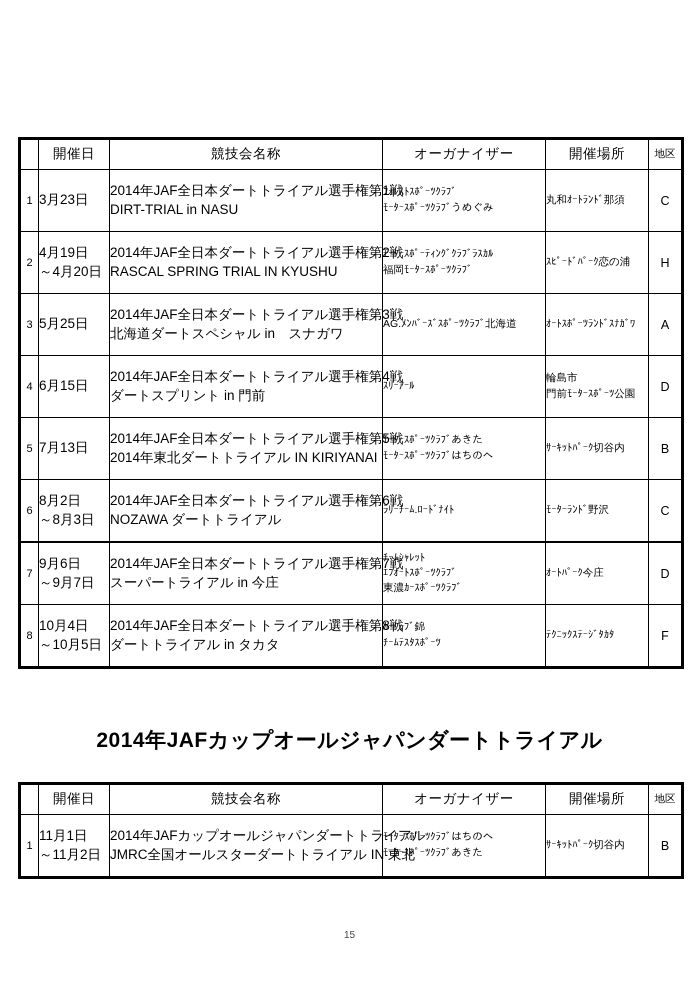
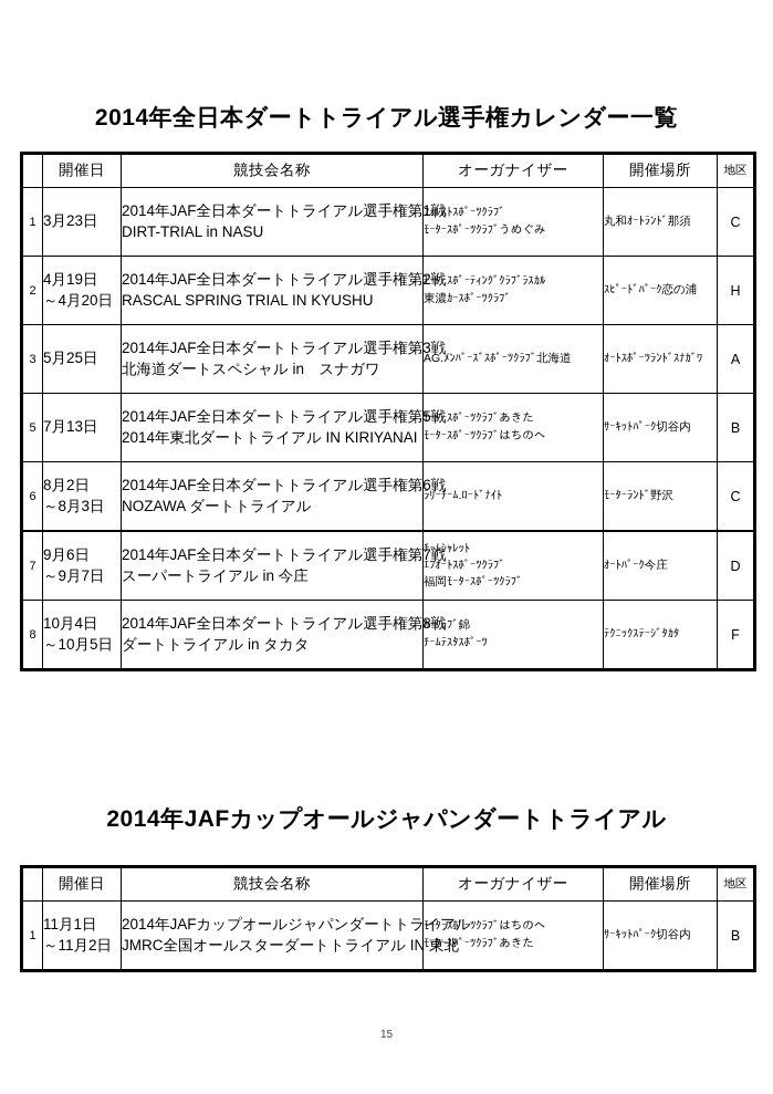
+ 2014年全日本ダートトライアル選手権カレンダー一覧
  	開催日	競技会名称	オーガナイザー	開催場所	地区
  1	3月23日	2014年JAF全日本ダートトライアル選手権第DIRT-TRIAL in NASU	ﾌｫﾚｽﾄｽﾎﾟｰﾂｸﾗﾌﾞﾓｰﾀｰｽﾎﾟｰﾂｸﾗﾌﾞうめぐみ	丸和ｵｰﾄﾗﾝﾄﾞ那須	C
- 2	4月19日～4月20日	2014年JAF全日本ダートトライアル選手権第RASCAL SPRING TRIAL IN KYUSHU	ﾓｰﾀｰｽﾎﾟｰﾃｨﾝｸﾞｸﾗﾌﾞﾗｽｶﾙ福岡ﾓｰﾀｰｽﾎﾟｰﾂｸﾗﾌﾞ	ｽﾋﾟｰﾄﾞﾊﾟｰｸ恋の浦	H
+ 2	4月19日～4月20日	2014年JAF全日本ダートトライアル選手権第RASCAL SPRING TRIAL IN KYUSHU	ﾓｰﾀｰｽﾎﾟｰﾃｨﾝｸﾞｸﾗﾌﾞﾗｽｶﾙ東濃ｶｰｽﾎﾟｰﾂｸﾗﾌﾞ	ｽﾋﾟｰﾄﾞﾊﾟｰｸ恋の浦	H
  3	5月25日	2014年JAF全日本ダートトライアル選手権第3戦北海道ダートスペシャル in スナガワ	AG.ﾒﾝﾊﾞｰｽﾞｽﾎﾟｰﾂｸﾗﾌﾞ北海道	ｵｰﾄｽﾎﾟｰﾂﾗﾝﾄﾞｽﾅｶﾞﾜ	A
- 4	6月15日	2014年JAF全日本ダートトライアル選手権第4戦ダートスプリント in 門前	ｽﾘｰｱｰﾙ	輪島市門前ﾓｰﾀｰｽﾎﾟｰﾂ公園	D
  5	7月13日	2014年JAF全日本ダートトライアル選手権第2014年東北ダートトライアル IN KIRIYANAI	ﾓｰﾀｰｽﾎﾟｰﾂｸﾗﾌﾞあきたﾓｰﾀｰｽﾎﾟｰﾂｸﾗﾌﾞはちのへ	ｻｰｷｯﾄﾊﾟｰｸ切谷内	B
  6	8月2日～8月3日	2014年JAF全日本ダートトライアル選手権第6戦NOZAWA ダートトライアル	ﾗﾘｰﾁｰﾑ.ﾛｰﾄﾞﾅｲﾄ	ﾓｰﾀｰﾗﾝﾄﾞ野沢	C
- 7	9月6日～9月7日	2014年JAF全日本ダートトライアル選手権第スーパートライアル in 今庄	ﾁｰﾑｼｬﾚｯﾄｴﾌｵｰﾄｽﾎﾟｰﾂｸﾗﾌﾞ東濃ｶｰｽﾎﾟｰﾂｸﾗﾌﾞ	ｵｰﾄﾊﾟｰｸ今庄	D
+ 7	9月6日～9月7日	2014年JAF全日本ダートトライアル選手権第スーパートライアル in 今庄	ﾁｰﾑｼｬﾚｯﾄｴﾌｵｰﾄｽﾎﾟｰﾂｸﾗﾌﾞ福岡ﾓｰﾀｰｽﾎﾟｰﾂｸﾗﾌﾞ	ｵｰﾄﾊﾟｰｸ今庄	D
  8	10月4日～10月5日	2014年JAF全日本ダートトライアル選手権第ダートトライアル in タカタ	ｶｰｸﾗﾌﾞ錦ﾁｰﾑﾃｽﾀｽﾎﾟｰﾂ	ﾃｸﾆｯｸｽﾃｰｼﾞﾀｶﾀ	F
  2014年JAFカップオールジャパンダートトライアル
  	開催日	競技会名称	オーガナイザー	開催場所	地区
  1	11月1日～11月2日	2014年JAFカップオールジャパンダートトラJMRC全国オールスターダートトライアル IN	ﾓｰﾀｰｽﾎﾟｰﾂｸﾗﾌﾞはちのへﾓｰﾀｰｽﾎﾟｰﾂｸﾗﾌﾞあきた	ｻｰｷｯﾄﾊﾟｰｸ切谷内	B
  15
